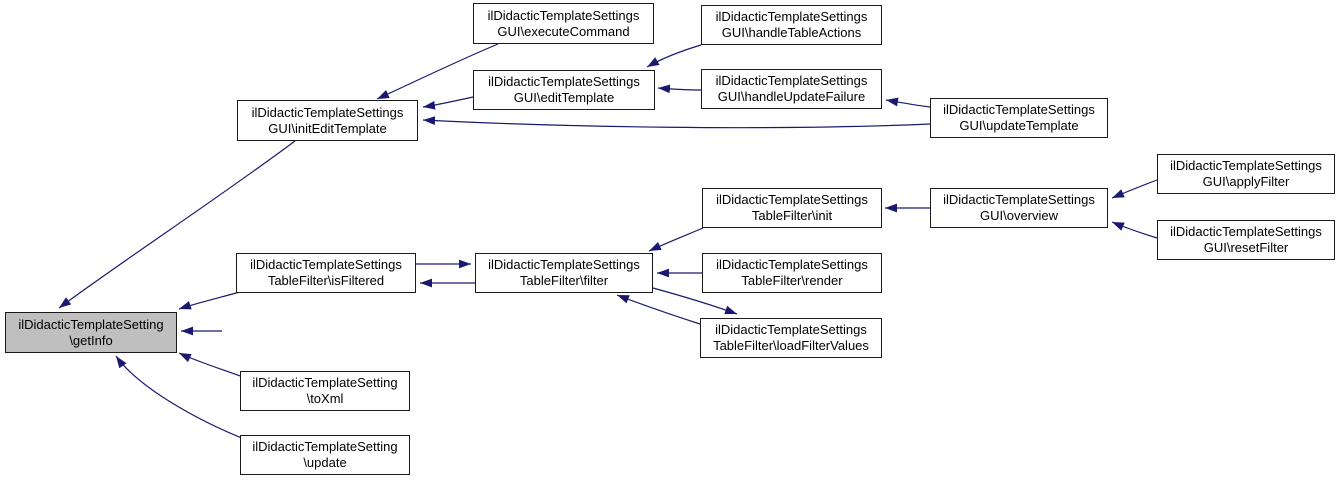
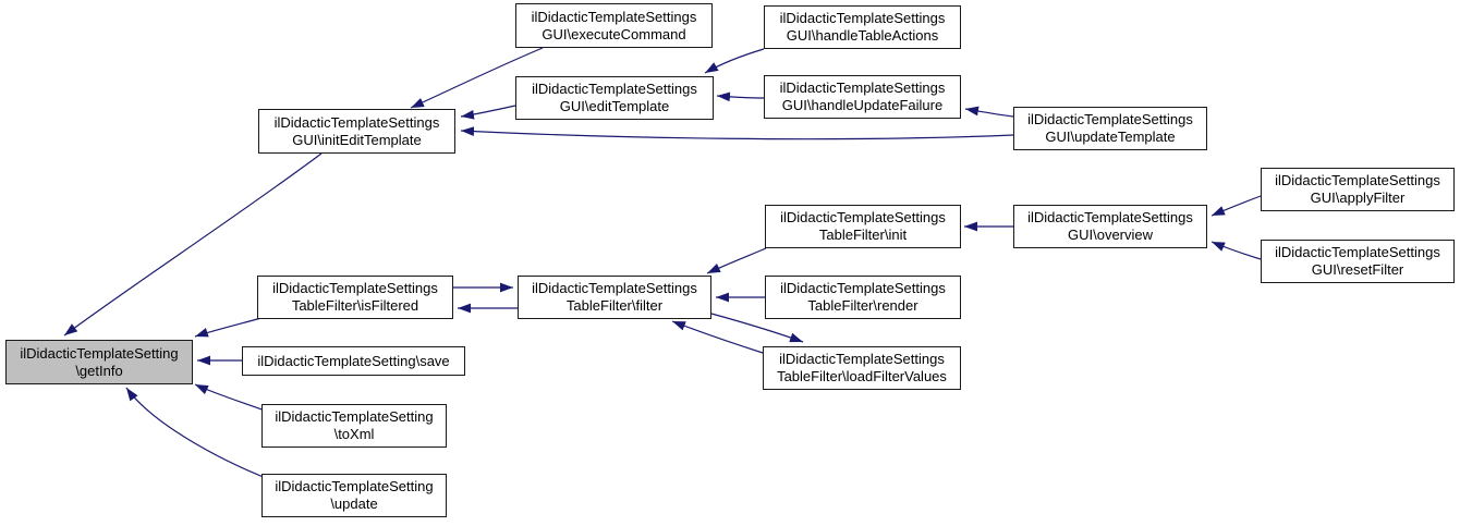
  ilDidacticTemplateSetting
  \getInfo
  ilDidacticTemplateSettings
  GUI\initEditTemplate
  ilDidacticTemplateSettings
  GUI\executeCommand
  ilDidacticTemplateSettings
  GUI\editTemplate
  ilDidacticTemplateSettings
  GUI\handleTableActions
  ilDidacticTemplateSettings
  GUI\handleUpdateFailure
  ilDidacticTemplateSettings
  GUI\updateTemplate
  ilDidacticTemplateSettings
  TableFilter\isFiltered
  ilDidacticTemplateSettings
  TableFilter\filter
  ilDidacticTemplateSettings
  TableFilter\init
  ilDidacticTemplateSettings
  TableFilter\render
  ilDidacticTemplateSettings
  TableFilter\loadFilterValues
  ilDidacticTemplateSettings
  GUI\overview
  ilDidacticTemplateSettings
  GUI\applyFilter
  ilDidacticTemplateSettings
  GUI\resetFilter
+ ilDidacticTemplateSetting\save
  ilDidacticTemplateSetting
  \toXml
  ilDidacticTemplateSetting
  \update
